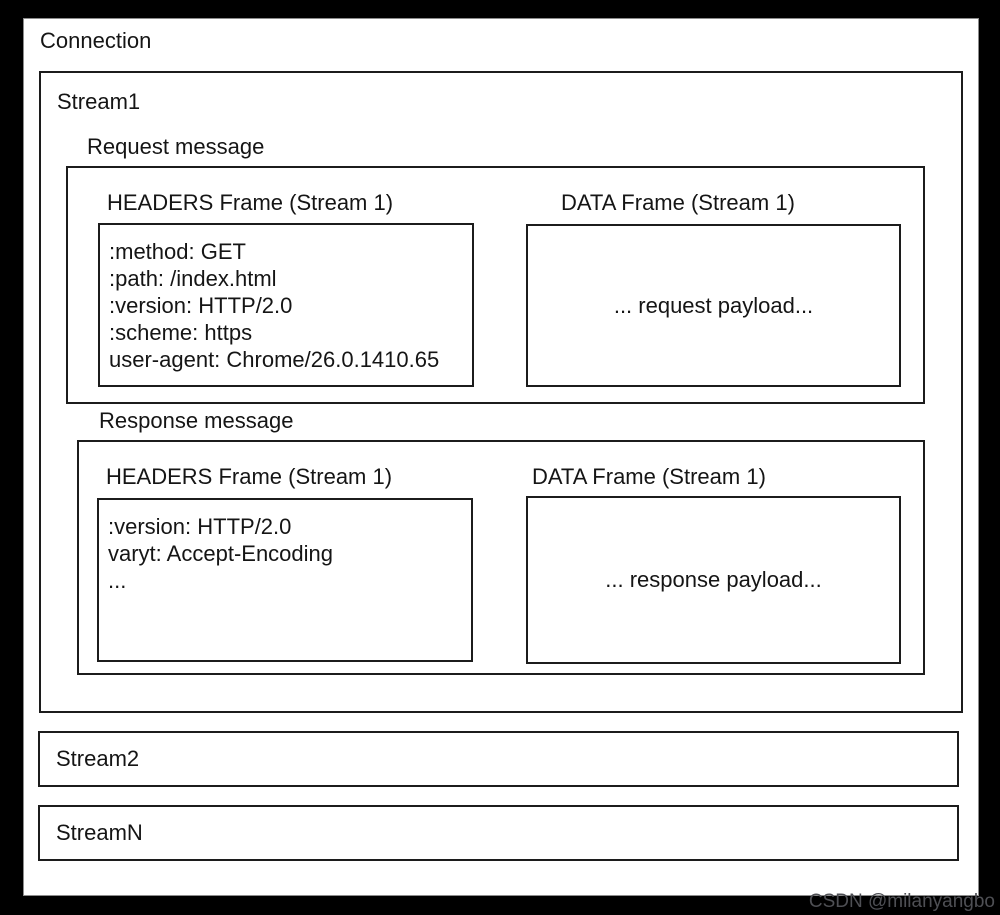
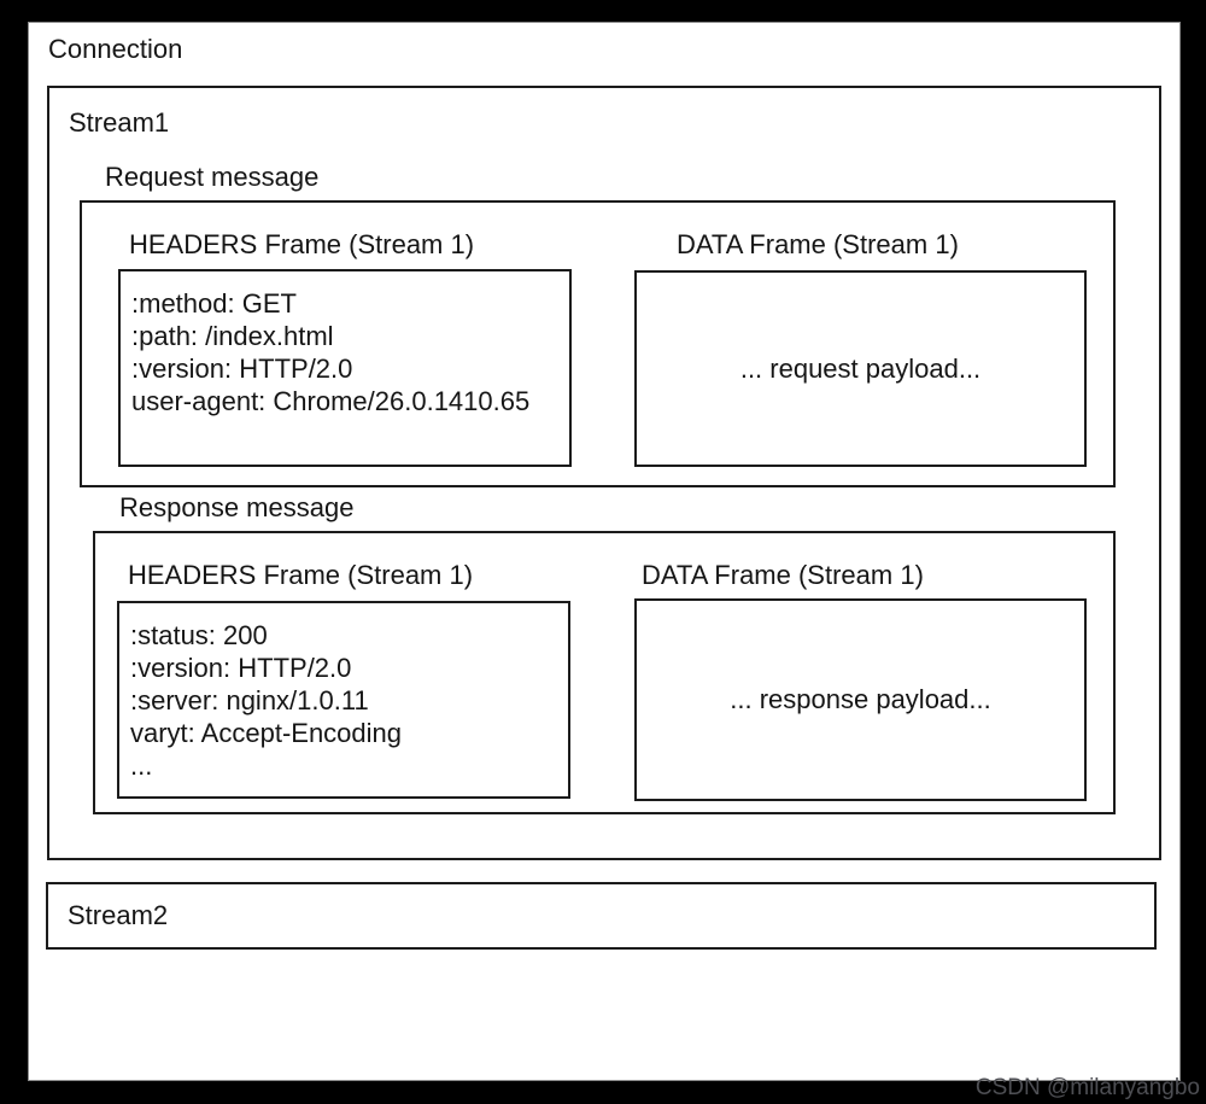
  Connection
  Stream1
  Request message
  HEADERS Frame (Stream 1)
  :method: GET
  :path: /index.html
  :version: HTTP/2.0
- :scheme: https
  user-agent: Chrome/26.0.1410.65
  DATA Frame (Stream 1)
  ... request payload...
  Response message
  HEADERS Frame (Stream 1)
+ :status: 200
  :version: HTTP/2.0
+ :server: nginx/1.0.11
  varyt: Accept-Encoding
  ...
  DATA Frame (Stream 1)
  ... response payload...
  Stream2
- StreamN
  CSDN @milanyangbo
